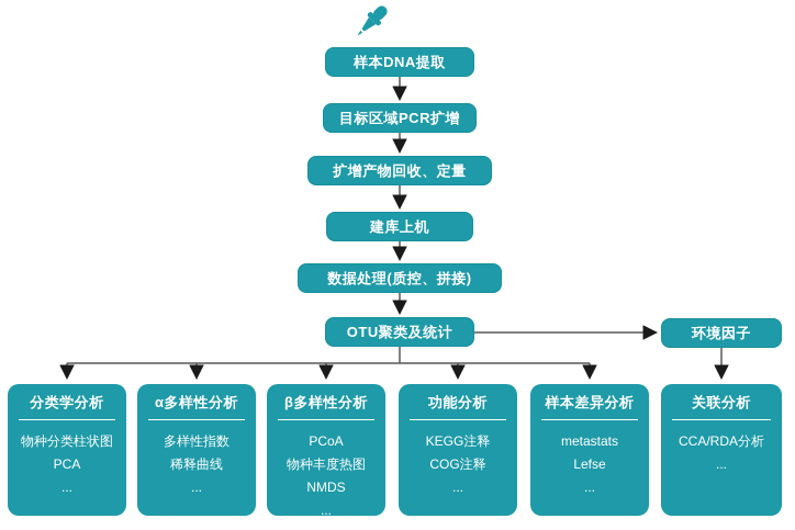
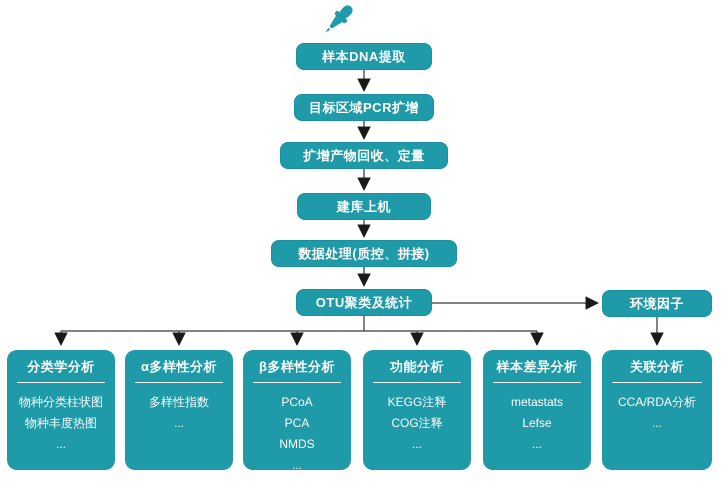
  样本DNA提取
  目标区域PCR扩增
  扩增产物回收、定量
  建库上机
  数据处理(质控、拼接)
  OTU聚类及统计
  环境因子
  分类学分析
  物种分类柱状图
- PCA
+ 物种丰度热图
  ...
  α多样性分析
  多样性指数
- 稀释曲线
  ...
  β多样性分析
  PCoA
- 物种丰度热图
+ PCA
  NMDS
  ...
  功能分析
  KEGG注释
  COG注释
  ...
  样本差异分析
  metastats
  Lefse
  ...
  关联分析
  CCA/RDA分析
  ...
